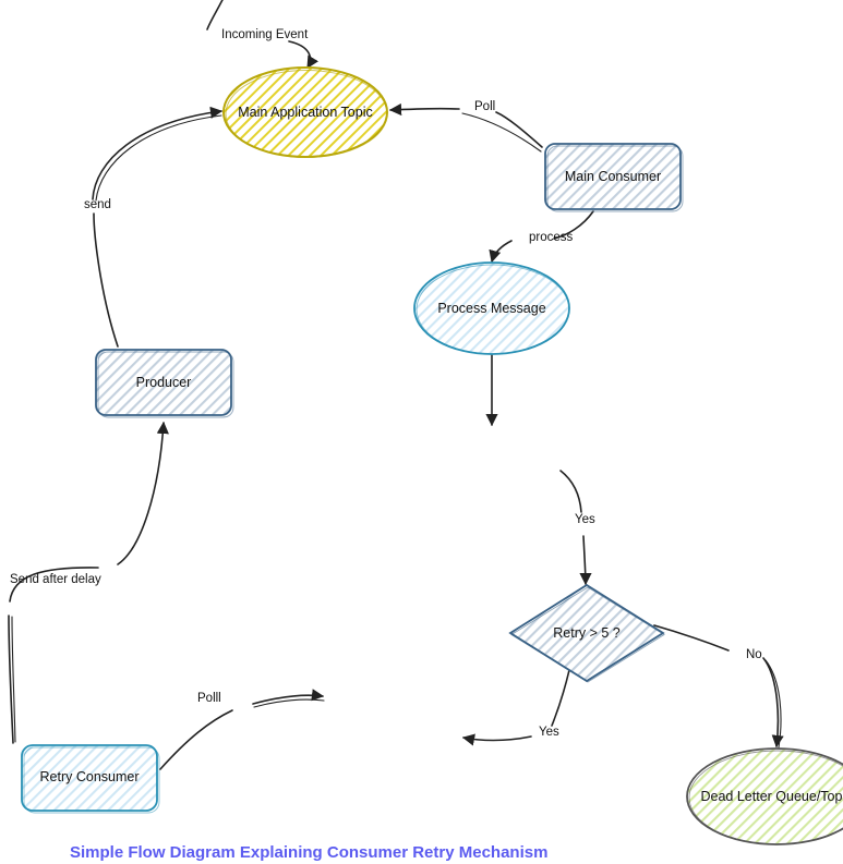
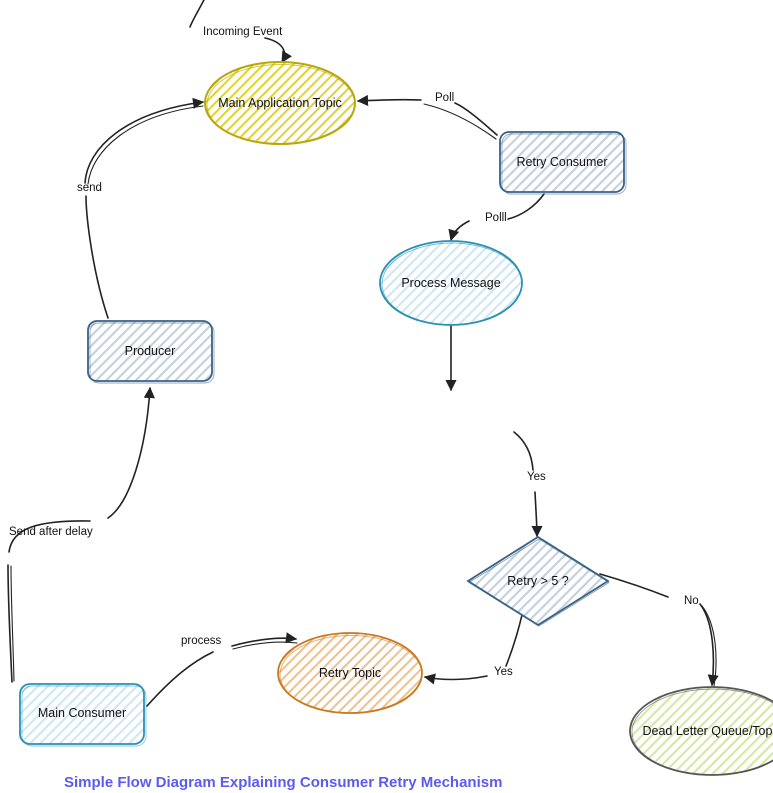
  Main Application Topic
- Main Consumer
+ Retry Consumer
  Process Message
  Retry > 5 ?
+ Retry Topic
- Retry Consumer
+ Main Consumer
  Producer
  Dead Letter Queue/Top
  Incoming Event
  Poll
- process
+ Polll
  Yes
  Yes
  No
- Polll
+ process
  Send after delay
  send
  Simple Flow Diagram Explaining Consumer Retry Mechanism
